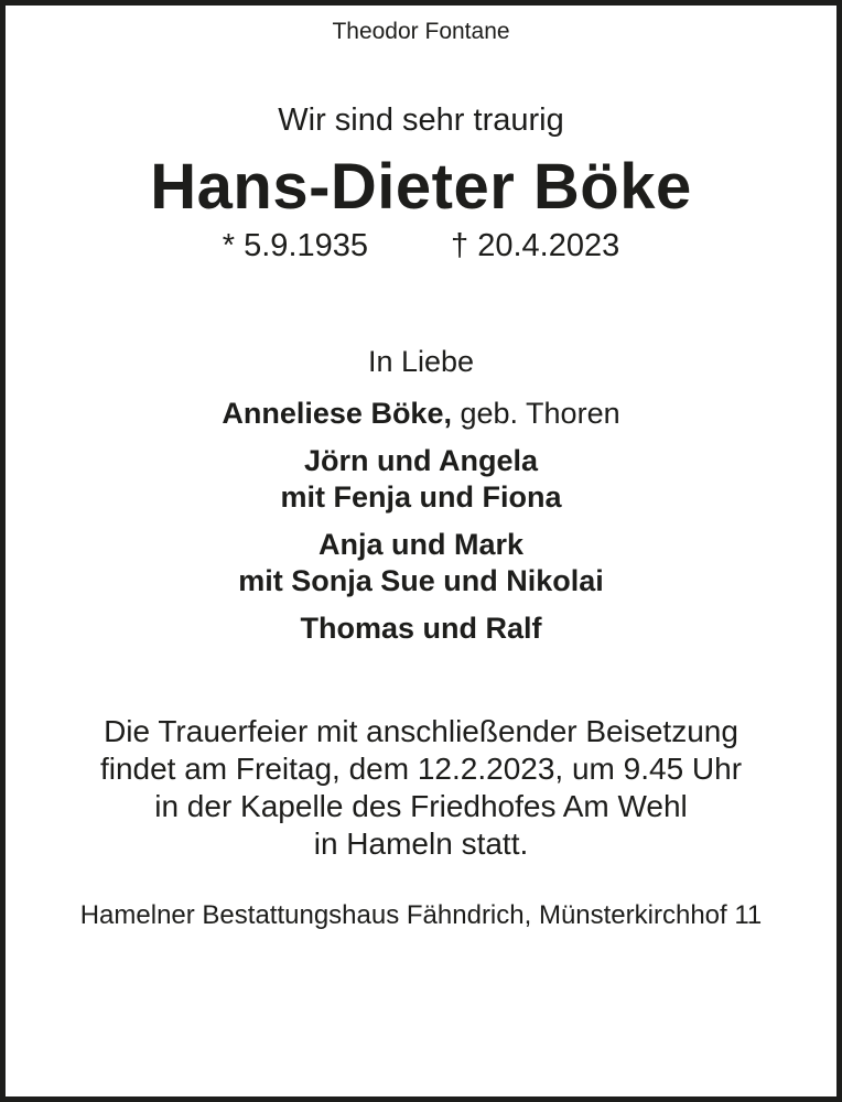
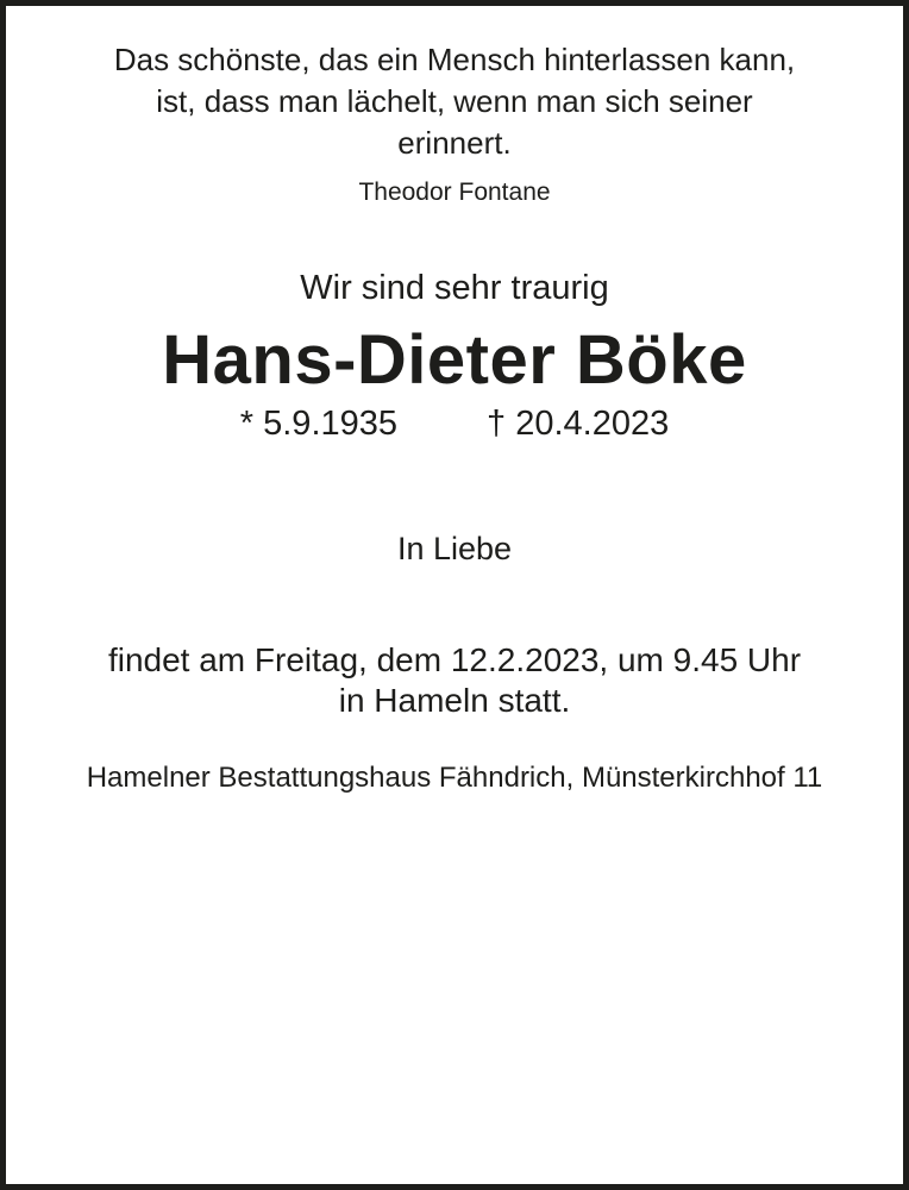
+ Das schönste, das ein Mensch hinterlassen kann,
+ ist, dass man lächelt, wenn man sich seiner
+ erinnert.
  Theodor Fontane
  Wir sind sehr traurig
  Hans-Dieter Böke
  * 5.9.1935
  † 20.4.2023
  In Liebe
- Anneliese Böke, geb. Thoren
- Jörn und Angela
- mit Fenja und Fiona
- Anja und Mark
- mit Sonja Sue und Nikolai
- Thomas und Ralf
- Die Trauerfeier mit anschließender Beisetzung
  findet am Freitag, dem 12.2.2023, um 9.45 Uhr
- in der Kapelle des Friedhofes Am Wehl
  in Hameln statt.
  Hamelner Bestattungshaus Fähndrich, Münsterkirchhof 11
